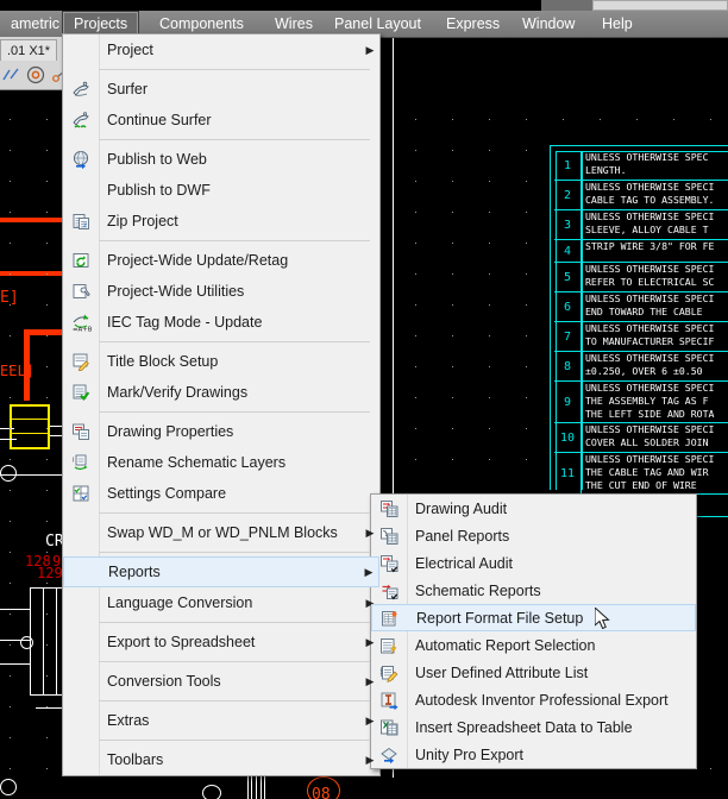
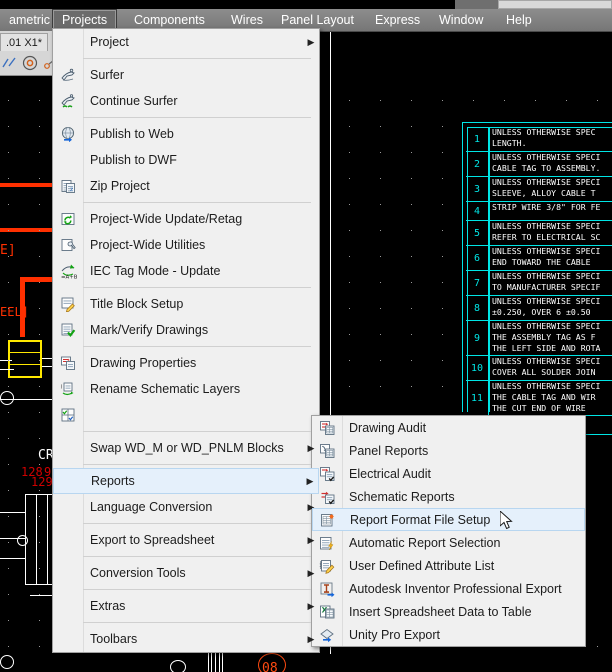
  1
  UNLESS OTHERWISE SPEC
  LENGTH.
  2
  UNLESS OTHERWISE SPECI
  CABLE TAG TO ASSEMBLY.
  3
  UNLESS OTHERWISE SPECI
  SLEEVE, ALLOY CABLE T
  4
  STRIP WIRE 3/8" FOR FE
  5
  UNLESS OTHERWISE SPECI
  REFER TO ELECTRICAL SC
  6
  UNLESS OTHERWISE SPECI
  END TOWARD THE CABLE
  7
  UNLESS OTHERWISE SPECI
  TO MANUFACTURER SPECIF
  8
  UNLESS OTHERWISE SPECI
  ±0.250, OVER 6 ±0.50
  9
  UNLESS OTHERWISE SPECI
  THE ASSEMBLY TAG AS F
  THE LEFT SIDE AND ROTA
  10
  UNLESS OTHERWISE SPECI
  COVER ALL SOLDER JOIN
  11
  UNLESS OTHERWISE SPECI
  THE CABLE TAG AND WIR
  THE CUT END OF WIRE
  E]
  EEL]
  CR
  128
  129
  08
  ametric
  Projects
  Components
  Wires
  Panel Layout
  Express
  Window
  Help
  .01 X1*
  Project
  ▶
  Surfer
  Continue Surfer
  Publish to Web
  Publish to DWF
  Zip Project
  Project-Wide Update/Retag
  Project-Wide Utilities
  IEC Tag Mode - Update
  Title Block Setup
  Mark/Verify Drawings
  Drawing Properties
  Rename Schematic Layers
- Settings Compare
  Swap WD_M or WD_PNLM Blocks
  ▶
  Reports
  ▶
  Language Conversion
  ▶
  Export to Spreadsheet
  ▶
  Conversion Tools
  ▶
  Extras
  ▶
  Toolbars
  ▶
  Drawing Audit
  Panel Reports
  Electrical Audit
  Schematic Reports
  Report Format File Setup
  Automatic Report Selection
  User Defined Attribute List
  Autodesk Inventor Professional Export
  X
  Insert Spreadsheet Data to Table
  Unity Pro Export
